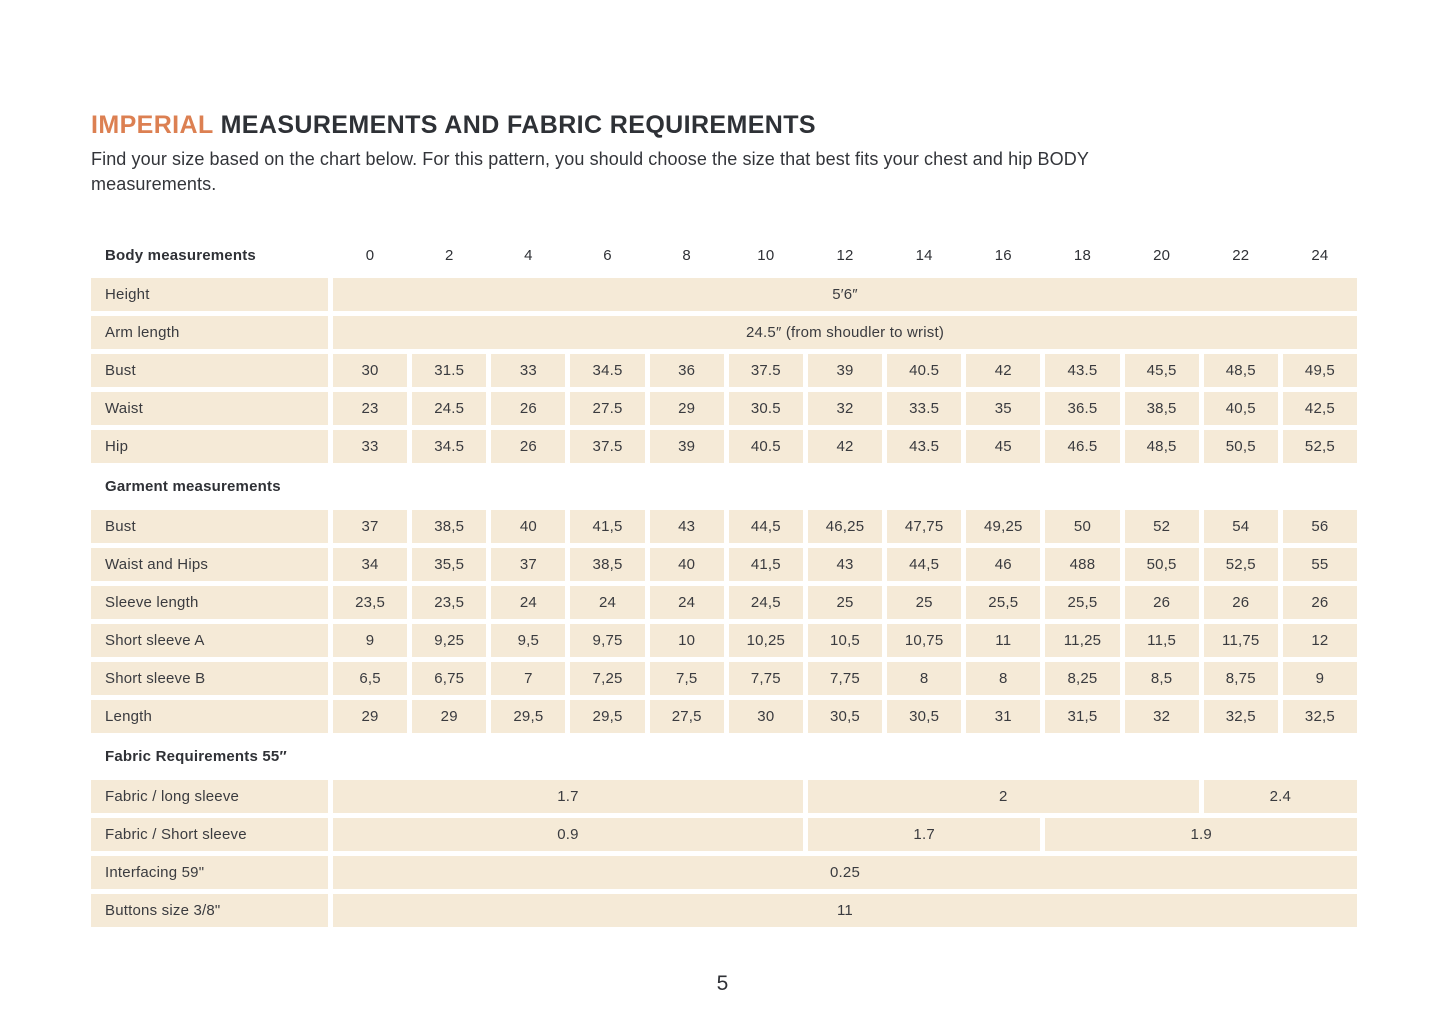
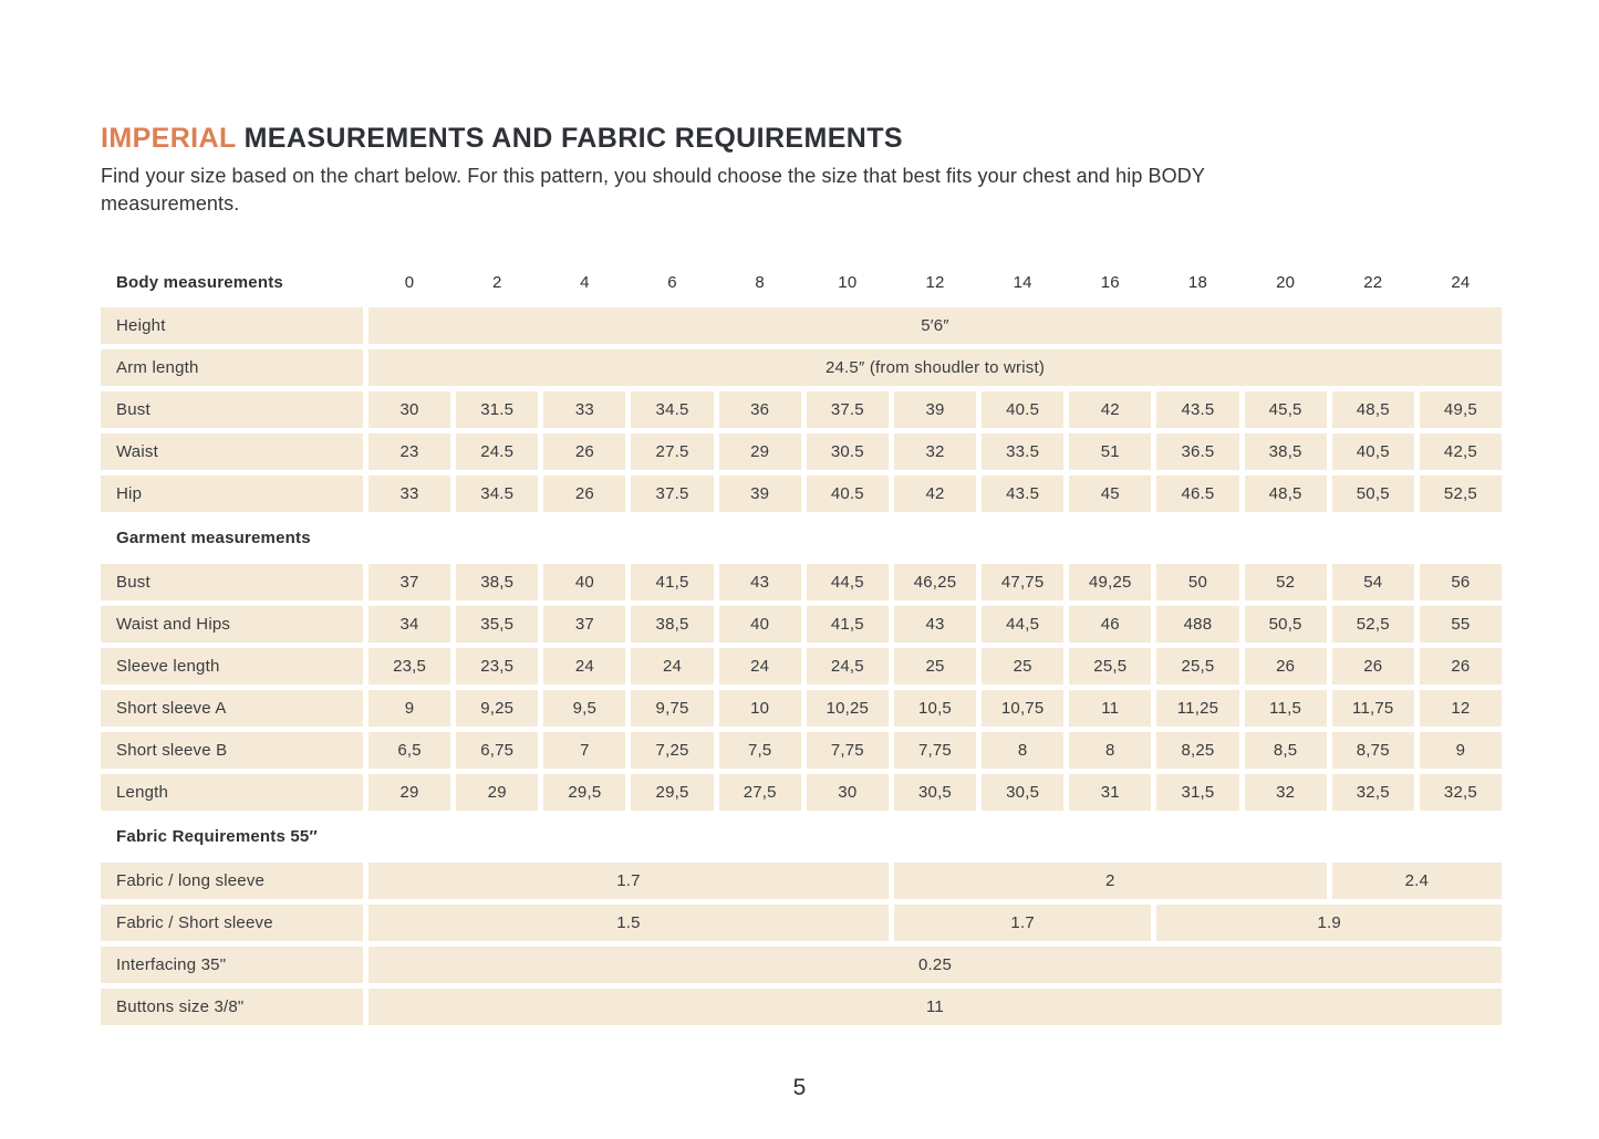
  IMPERIAL MEASUREMENTS AND FABRIC REQUIREMENTS
  Find your size based on the chart below. For this pattern, you should choose the size that best fits your chest and hip BODY
  measurements.
  Body measurements
  0
  2
  4
  6
  8
  10
  12
  14
  16
  18
  20
  22
  24
  Height
  5′6″
  Arm length
  24.5″ (from shoudler to wrist)
  Bust
  30
  31.5
  33
  34.5
  36
  37.5
  39
  40.5
  42
  43.5
  45,5
  48,5
  49,5
  Waist
  23
  24.5
  26
  27.5
  29
  30.5
  32
  33.5
- 35
+ 51
  36.5
  38,5
  40,5
  42,5
  Hip
  33
  34.5
  26
  37.5
  39
  40.5
  42
  43.5
  45
  46.5
  48,5
  50,5
  52,5
  Garment measurements
  Bust
  37
  38,5
  40
  41,5
  43
  44,5
  46,25
  47,75
  49,25
  50
  52
  54
  56
  Waist and Hips
  34
  35,5
  37
  38,5
  40
  41,5
  43
  44,5
  46
  488
  50,5
  52,5
  55
  Sleeve length
  23,5
  23,5
  24
  24
  24
  24,5
  25
  25
  25,5
  25,5
  26
  26
  26
  Short sleeve A
  9
  9,25
  9,5
  9,75
  10
  10,25
  10,5
  10,75
  11
  11,25
  11,5
  11,75
  12
  Short sleeve B
  6,5
  6,75
  7
  7,25
  7,5
  7,75
  7,75
  8
  8
  8,25
  8,5
  8,75
  9
  Length
  29
  29
  29,5
  29,5
  27,5
  30
  30,5
  30,5
  31
  31,5
  32
  32,5
  32,5
  Fabric Requirements 55″
  Fabric / long sleeve
  1.7
  2
  2.4
  Fabric / Short sleeve
- 0.9
+ 1.5
  1.7
  1.9
- Interfacing 59"
+ Interfacing 35"
  0.25
  Buttons size 3/8"
  11
  5
